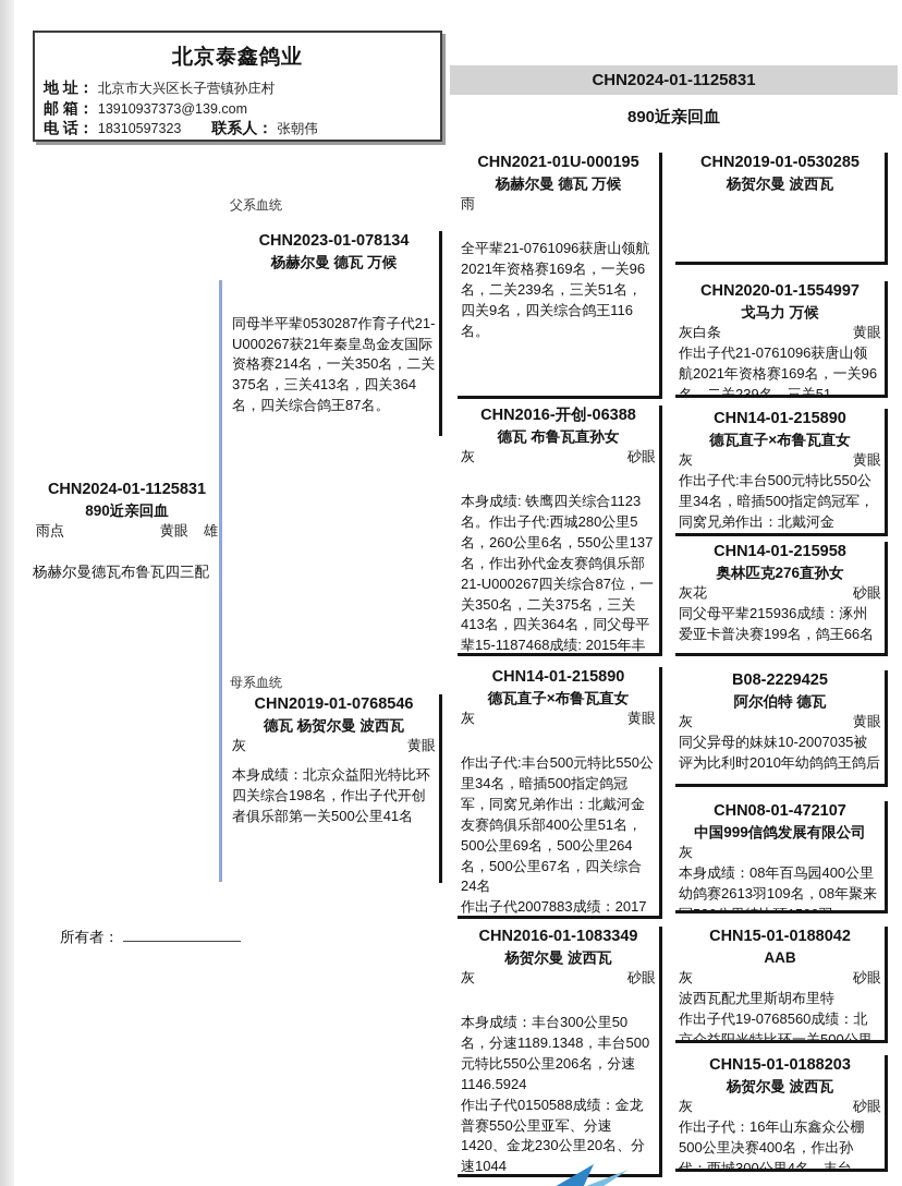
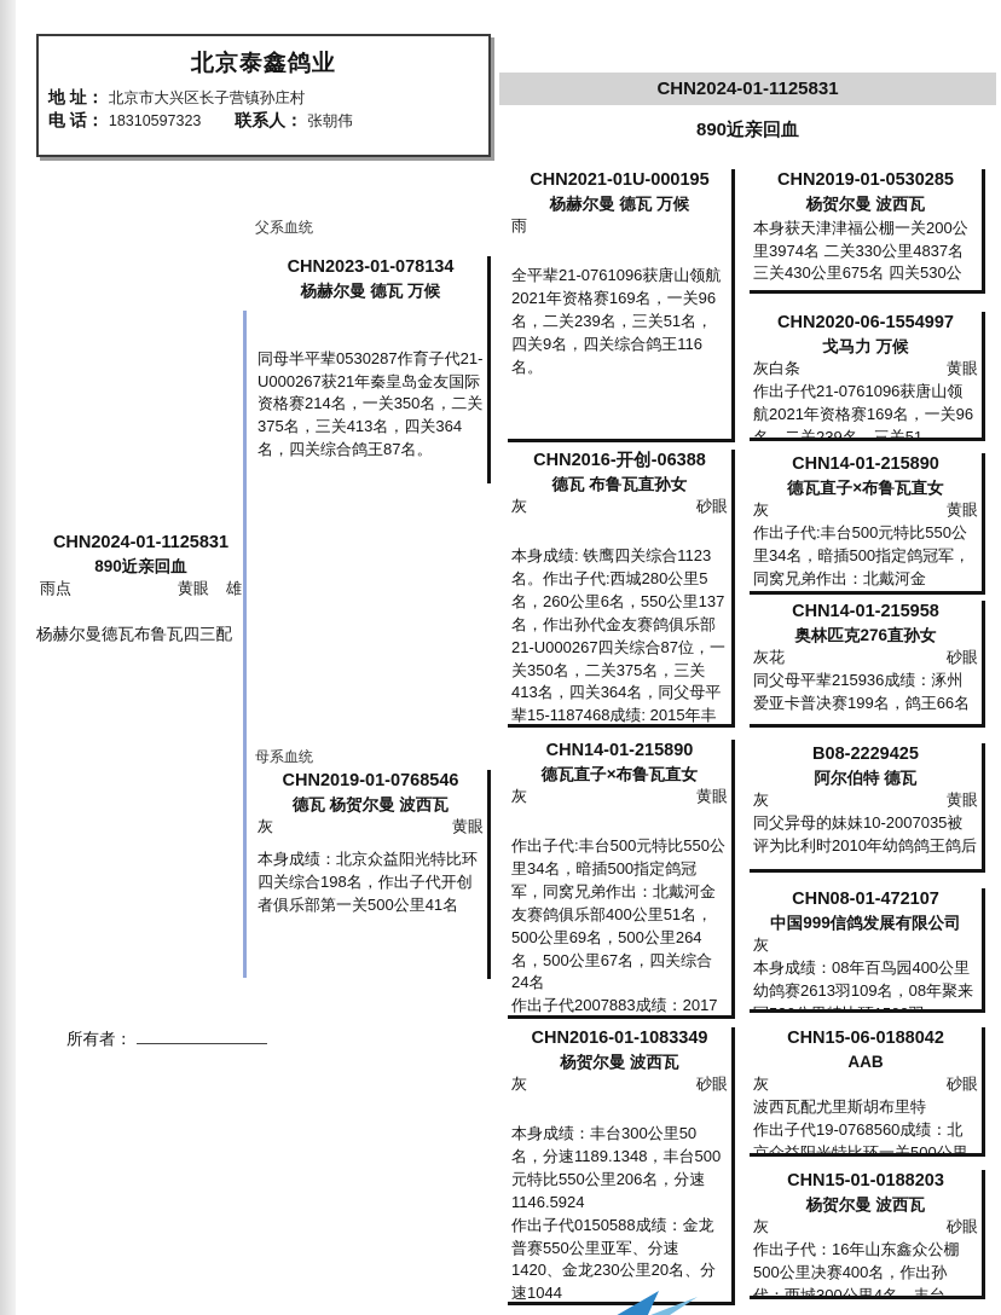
  北京泰鑫鸽业
  地 址：
  北京市大兴区长子营镇孙庄村
- 邮 箱：
- 13910937373@139.com
  电 话：
  18310597323
  联系人：
  张朝伟
  CHN2024-01-1125831
  890近亲回血
  父系血统
  母系血统
  CHN2024-01-1125831
  890近亲回血
  雨点
  黄眼
  雄
  杨赫尔曼德瓦布鲁瓦四三配
  CHN2023-01-078134
  杨赫尔曼 德瓦 万候
  同母半平辈0530287作育子代21-U000267获21年秦皇岛金友国际资格赛214名，一关350名，二关375名，三关413名，四关364名，四关综合鸽王87名。
  CHN2019-01-0768546
  德瓦 杨贺尔曼 波西瓦
  灰
  黄眼
  本身成绩：北京众益阳光特比环四关综合198名，作出子代开创者俱乐部第一关500公里41名
  CHN2021-01U-000195
  杨赫尔曼 德瓦 万候
  雨
  全平辈21-0761096获唐山领航2021年资格赛169名，一关96名，二关239名，三关51名，四关9名，四关综合鸽王116名。
  CHN2016-开创-06388
  德瓦 布鲁瓦直孙女
  灰
  砂眼
  本身成绩: 铁鹰四关综合1123名。作出子代:西城280公里5名，260公里6名，550公里137名，作出孙代金友赛鸽俱乐部21-U000267四关综合87位，一关350名，二关375名，三关413名，四关364名，同父母平辈15-1187468成绩: 2015年丰
  CHN14-01-215890
  德瓦直子×布鲁瓦直女
  灰
  黄眼
  作出子代:丰台500元特比550公里34名，暗插500指定鸽冠军，同窝兄弟作出：北戴河金友赛鸽俱乐部400公里51名，500公里69名，500公里264名，500公里67名，四关综合24名
  CHN2016-01-1083349
  杨贺尔曼 波西瓦
  灰
  砂眼
  本身成绩：丰台300公里50名，分速1189.1348，丰台500元特比550公里206名，分速1146.5924
  作出子代0150588成绩：金龙普赛550公里亚军、分速1420、金龙230公里20名、分速1044
  CHN2019-01-0530285
  杨贺尔曼 波西瓦
+ 本身获天津津福公棚一关200公里3974名 二关330公里4837名 三关430公里675名 四关530公
- CHN2020-01-1554997
+ CHN2020-06-1554997
  戈马力 万候
  灰白条
  黄眼
  作出子代21-0761096获唐山领航2021年资格赛169名，一关96名，二关239名，三关51
  CHN14-01-215890
  德瓦直子×布鲁瓦直女
  灰
  黄眼
  作出子代:丰台500元特比550公里34名，暗插500指定鸽冠军，同窝兄弟作出：北戴河金
  CHN14-01-215958
  奥林匹克276直孙女
  灰花
  砂眼
  同父母平辈215936成绩：涿州爱亚卡普决赛199名，鸽王66名
  B08-2229425
  阿尔伯特 德瓦
  灰
  黄眼
  同父异母的妹妹10-2007035被评为比利时2010年幼鸽鸽王鸽后
  CHN08-01-472107
  中国999信鸽发展有限公司
  灰
  本身成绩：08年百鸟园400公里幼鸽赛2613羽109名，08年聚来
- CHN15-01-0188042
+ CHN15-06-0188042
  AAB
  灰
  砂眼
  波西瓦配尤里斯胡布里特
  作出子代19-0768560成绩：北京众益阳光特比环一关500公里
  CHN15-01-0188203
  杨贺尔曼 波西瓦
  灰
  砂眼
  作出子代：16年山东鑫众公棚500公里决赛400名，作出孙代：西城300公里4名，丰台
  所有者：
